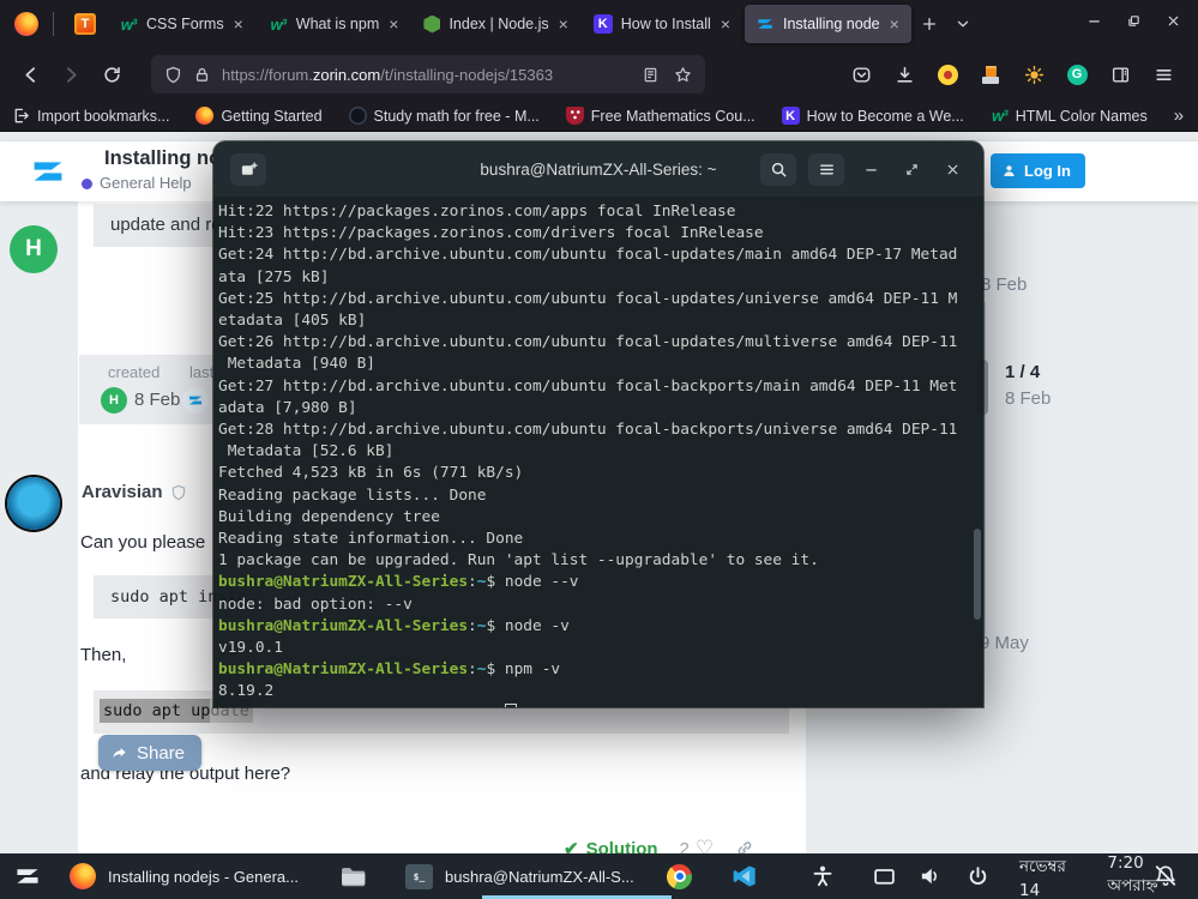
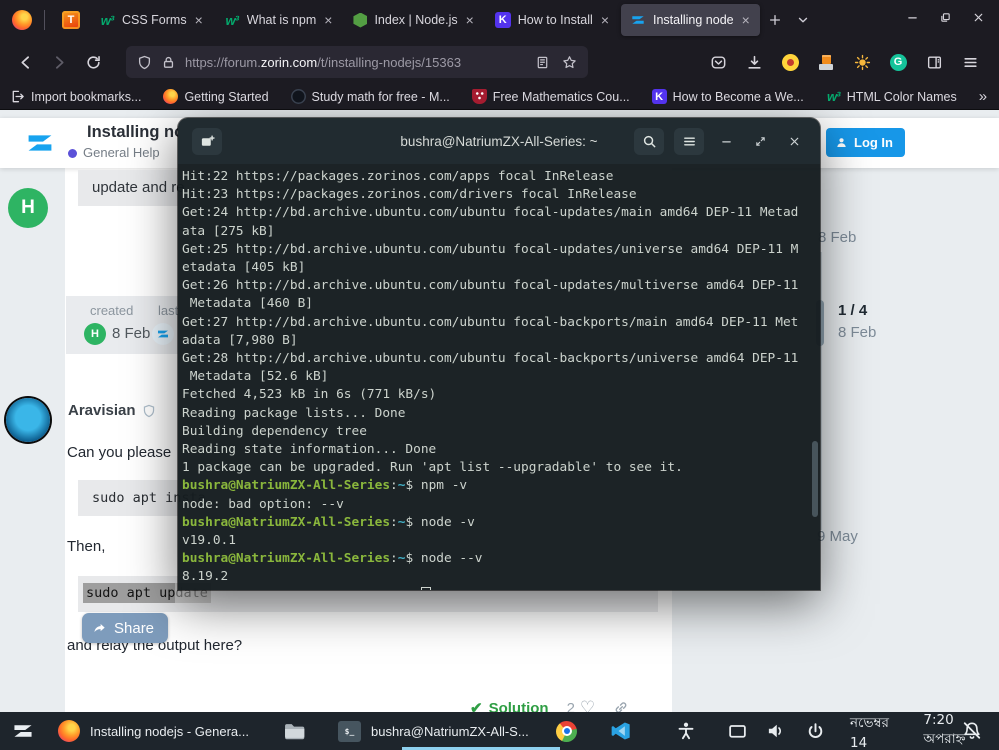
  CSS Forms
  ×
  What is npm
  ×
  Index | Node.js
  ×
  How to Install
  ×
  Installing node
  ×
  https://forum.zorin.com/t/installing-nodejs/15363
  Import bookmarks...
  Getting Started
  Study math for free - M...
  Free Mathematics Cou...
  How to Become a We...
  HTML Color Names
  »
  Installing n
  General Help
  Log In
  H
  update and r
  created
  last
  H
  8 Feb
  Aravisian
  Can you please
  Then,
  sudo apt update
  Share
  and relay the output here?
  ✔
  Solution
  2
  ♡
  8 Feb
  1 / 4
  8 Feb
  9 May
  bushra@NatriumZX-All-Series: ~
  Hit:22 https://packages.zorinos.com/apps focal InRelease
  Hit:23 https://packages.zorinos.com/drivers focal InRelease
- Get:24 http://bd.archive.ubuntu.com/ubuntu focal-updates/main amd64 DEP-17 Metad
+ Get:24 http://bd.archive.ubuntu.com/ubuntu focal-updates/main amd64 DEP-11 Metad
  ata [275 kB]
  Get:25 http://bd.archive.ubuntu.com/ubuntu focal-updates/universe amd64 DEP-11 M
  etadata [405 kB]
  Get:26 http://bd.archive.ubuntu.com/ubuntu focal-updates/multiverse amd64 DEP-11
- Metadata [940 B]
+ Metadata [460 B]
  Get:27 http://bd.archive.ubuntu.com/ubuntu focal-backports/main amd64 DEP-11 Met
  adata [7,980 B]
  Get:28 http://bd.archive.ubuntu.com/ubuntu focal-backports/universe amd64 DEP-11
  Metadata [52.6 kB]
  Fetched 4,523 kB in 6s (771 kB/s)
  Reading package lists... Done
  Building dependency tree
  Reading state information... Done
  1 package can be upgraded. Run 'apt list --upgradable' to see it.
- bushra@NatriumZX-All-Series:~$ node --v
+ bushra@NatriumZX-All-Series:~$ npm -v
  node: bad option: --v
  bushra@NatriumZX-All-Series:~$ node -v
  v19.0.1
- bushra@NatriumZX-All-Series:~$ npm -v
+ bushra@NatriumZX-All-Series:~$ node --v
  8.19.2
  Installing nodejs - Genera...
  bushra@NatriumZX-All-S...
  নভেম্বর 14
  7:20 অপরাহ্ন
